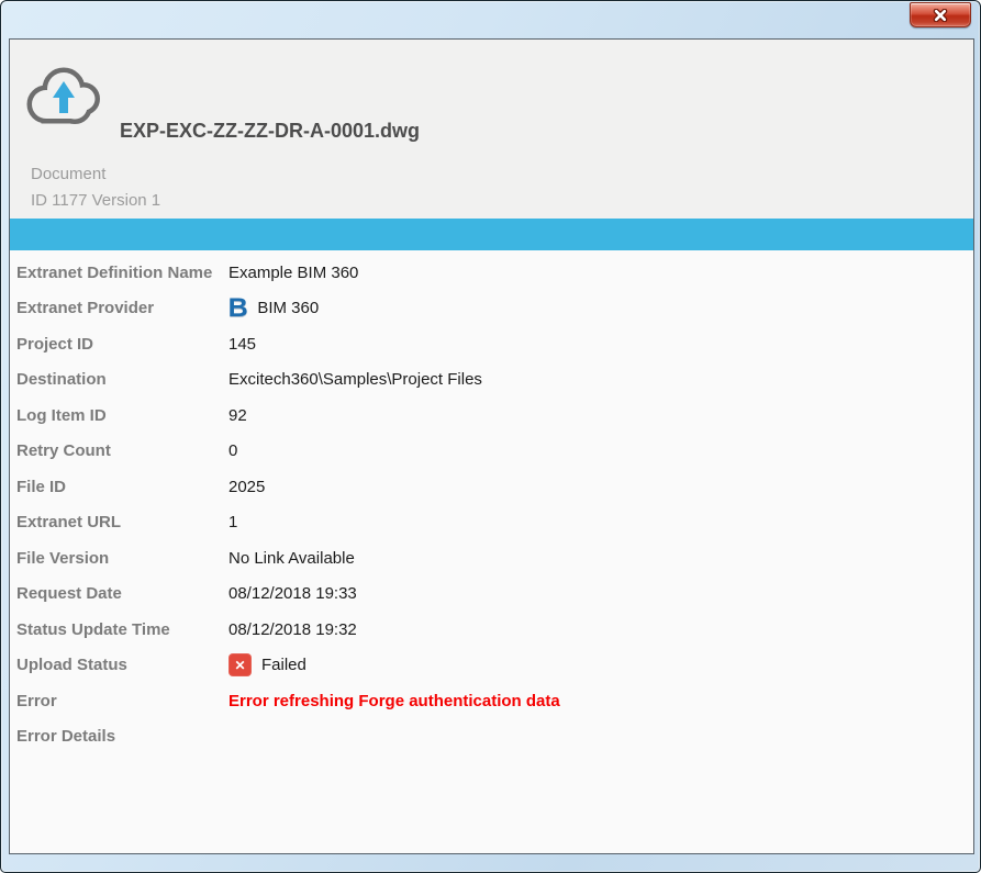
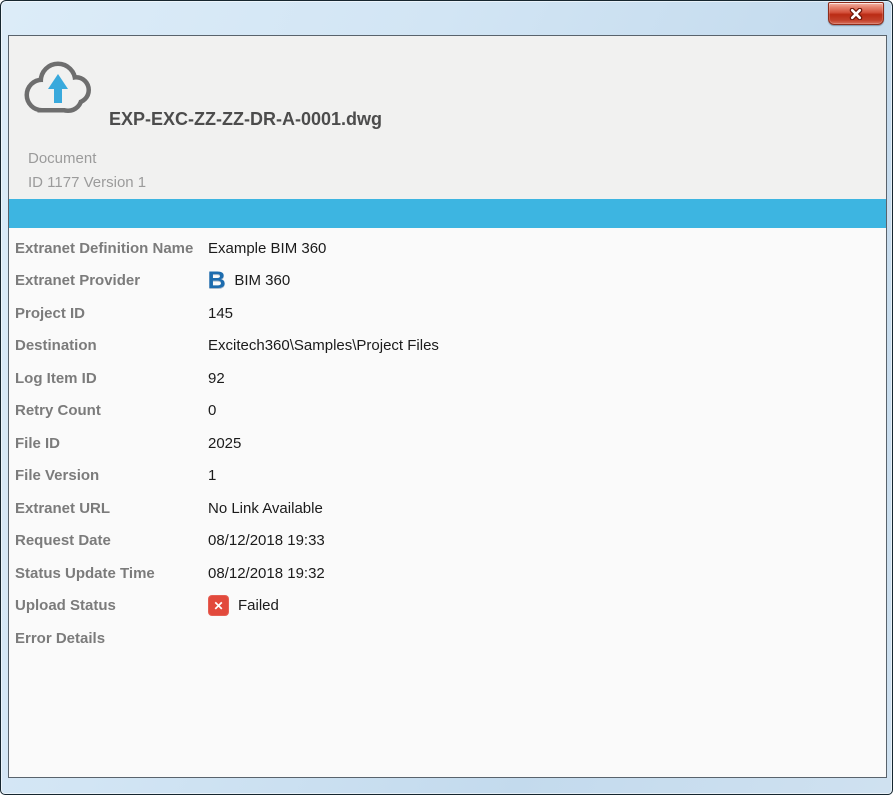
  EXP-EXC-ZZ-ZZ-DR-A-0001.dwg
  Document
  ID 1177 Version 1
  Extranet Definition Name
  Example BIM 360
  Extranet Provider
  B
  BIM 360
  Project ID
  145
  Destination
  Excitech360\Samples\Project Files
  Log Item ID
  92
  Retry Count
  0
  File ID
  2025
- Extranet URL
+ File Version
  1
- File Version
+ Extranet URL
  No Link Available
  Request Date
  08/12/2018 19:33
  Status Update Time
  08/12/2018 19:32
  Upload Status
  ✕
  Failed
- Error
- Error refreshing Forge authentication data
  Error Details
